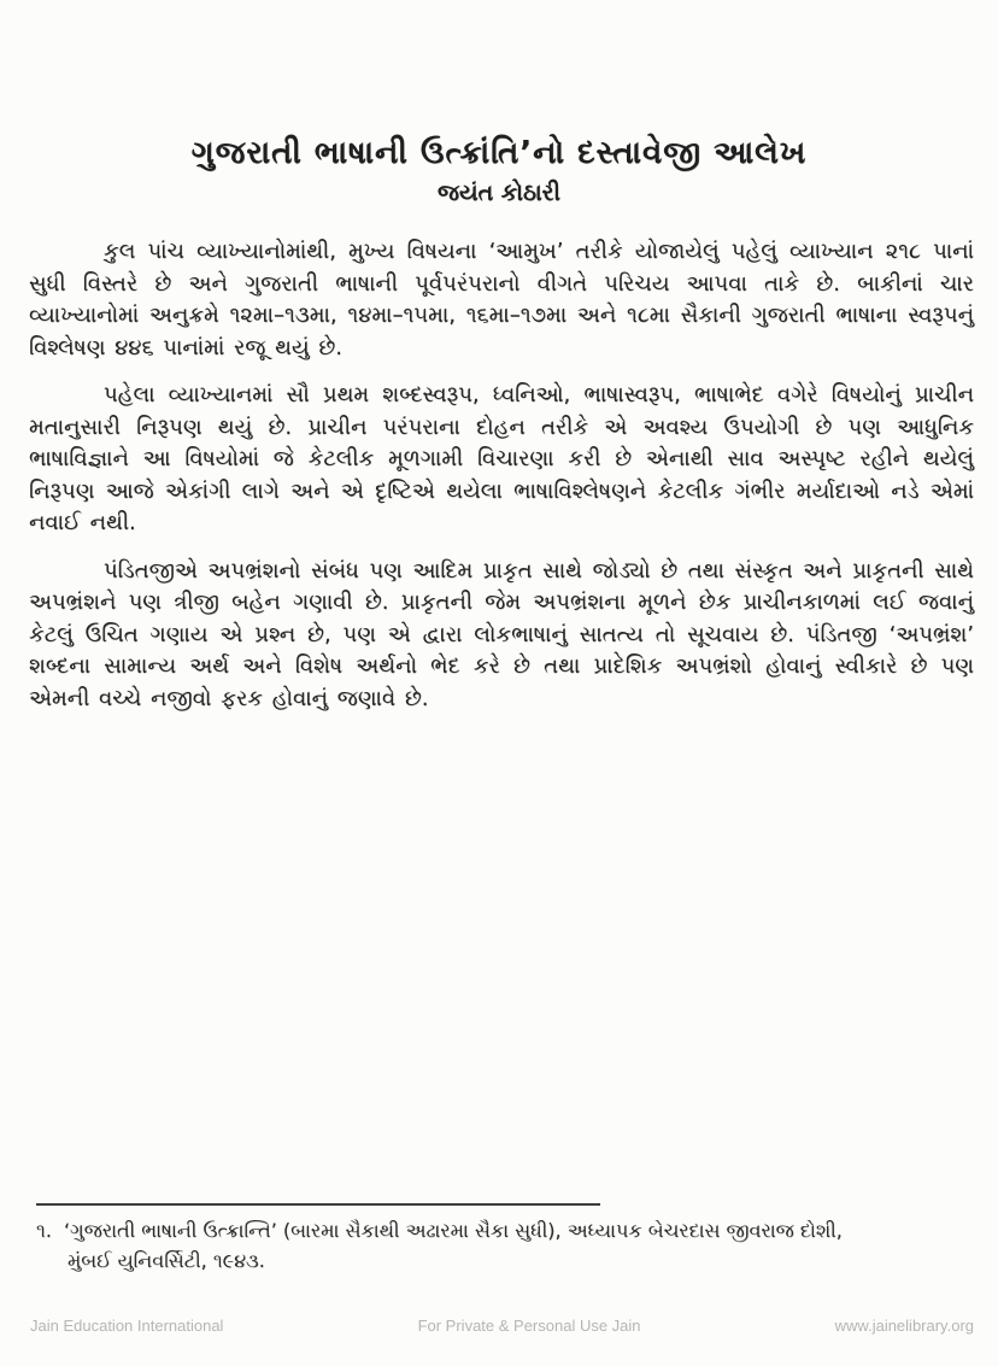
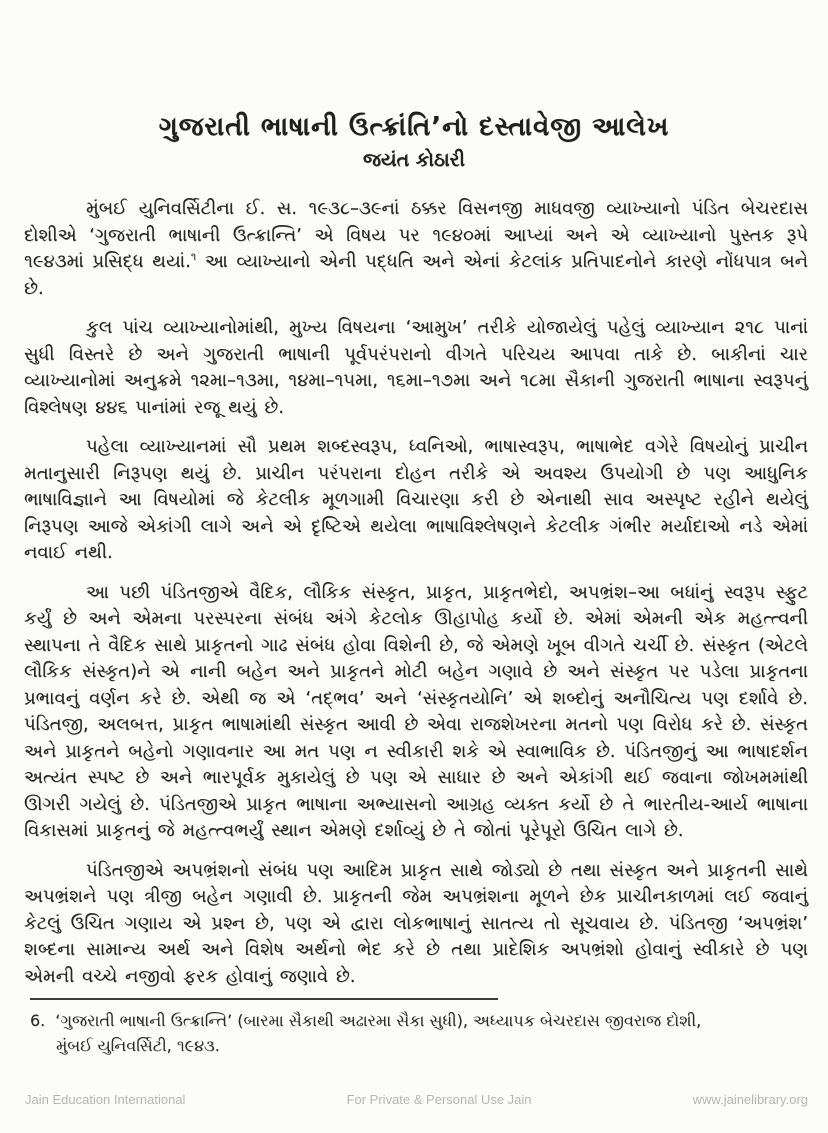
  ગુજરાતી ભાષાની ઉત્ક્રાંતિ’નો દસ્તાવેજી આલેખ
  જયંત કોઠારી
+ મુંબઈ યુનિવર્સિટીના ઈ. સ. ૧૯૩૮–૩૯નાં ઠક્કર વિસનજી માધવજી વ્યાખ્યાનો પંડિત બેચરદાસ દોશીએ ‘ગુજરાતી ભાષાની ઉત્ક્રાન્તિ’ એ વિષય પર ૧૯૪૦માં આપ્યાં અને એ વ્યાખ્યાનો પુસ્તક રૂપે ૧૯૪૩માં પ્રસિદ્ધ થયાં.૧ આ વ્યાખ્યાનો એની પદ્ધતિ અને એનાં કેટલાંક પ્રતિપાદનોને કારણે નોંધપાત્ર બને છે.
  કુલ પાંચ વ્યાખ્યાનોમાંથી, મુખ્ય વિષયના ‘આમુખ’ તરીકે યોજાયેલું પહેલું વ્યાખ્યાન ૨૧૮ પાનાં સુધી વિસ્તરે છે અને ગુજરાતી ભાષાની પૂર્વપરંપરાનો વીગતે પરિચય આપવા તાકે છે. બાકીનાં ચાર વ્યાખ્યાનોમાં અનુક્રમે ૧૨મા–૧૩મા, ૧૪મા–૧૫મા, ૧૬મા–૧૭મા અને ૧૮મા સૈકાની ગુજરાતી ભાષાના સ્વરૂપનું વિશ્લેષણ ૪૪૬ પાનાંમાં રજૂ થયું છે.
  પહેલા વ્યાખ્યાનમાં સૌ પ્રથમ શબ્દસ્વરૂપ, ધ્વનિઓ, ભાષાસ્વરૂપ, ભાષાભેદ વગેરે વિષયોનું પ્રાચીન મતાનુસારી નિરૂપણ થયું છે. પ્રાચીન પરંપરાના દોહન તરીકે એ અવશ્ય ઉપયોગી છે પણ આધુનિક ભાષાવિજ્ઞાને આ વિષયોમાં જે કેટલીક મૂળગામી વિચારણા કરી છે એનાથી સાવ અસ્પૃષ્ટ રહીને થયેલું નિરૂપણ આજે એકાંગી લાગે અને એ દૃષ્ટિએ થયેલા ભાષાવિશ્લેષણને કેટલીક ગંભીર મર્યાદાઓ નડે એમાં નવાઈ નથી.
+ આ પછી પંડિતજીએ વૈદિક, લૌકિક સંસ્કૃત, પ્રાકૃત, પ્રાકૃતભેદો, અપભ્રંશ–આ બધાંનું સ્વરૂપ સ્ફુટ કર્યું છે અને એમના પરસ્પરના સંબંધ અંગે કેટલોક ઊહાપોહ કર્યો છે. એમાં એમની એક મહત્ત્વની સ્થાપના તે વૈદિક સાથે પ્રાકૃતનો ગાઢ સંબંધ હોવા વિશેની છે, જે એમણે ખૂબ વીગતે ચર્ચી છે. સંસ્કૃત (એટલે લૌકિક સંસ્કૃત)ને એ નાની બહેન અને પ્રાકૃતને મોટી બહેન ગણાવે છે અને સંસ્કૃત પર પડેલા પ્રાકૃતના પ્રભાવનું વર્ણન કરે છે. એથી જ એ ‘તદ્ભવ’ અને ‘સંસ્કૃતયોનિ’ એ શબ્દોનું અનૌચિત્ય પણ દર્શાવે છે. પંડિતજી, અલબત્ત, પ્રાકૃત ભાષામાંથી સંસ્કૃત આવી છે એવા રાજશેખરના મતનો પણ વિરોધ કરે છે. સંસ્કૃત અને પ્રાકૃતને બહેનો ગણાવનાર આ મત પણ ન સ્વીકારી શકે એ સ્વાભાવિક છે. પંડિતજીનું આ ભાષાદર્શન અત્યંત સ્પષ્ટ છે અને ભારપૂર્વક મુકાયેલું છે પણ એ સાધાર છે અને એકાંગી થઈ જવાના જોખમમાંથી ઊગરી ગયેલું છે. પંડિતજીએ પ્રાકૃત ભાષાના અભ્યાસનો આગ્રહ વ્યક્ત કર્યો છે તે ભારતીય-આર્ય ભાષાના વિકાસમાં પ્રાકૃતનું જે મહત્ત્વભર્યું સ્થાન એમણે દર્શાવ્યું છે તે જોતાં પૂરેપૂરો ઉચિત લાગે છે.
  પંડિતજીએ અપભ્રંશનો સંબંધ પણ આદિમ પ્રાકૃત સાથે જોડ્યો છે તથા સંસ્કૃત અને પ્રાકૃતની સાથે અપભ્રંશને પણ ત્રીજી બહેન ગણાવી છે. પ્રાકૃતની જેમ અપભ્રંશના મૂળને છેક પ્રાચીનકાળમાં લઈ જવાનું કેટલું ઉચિત ગણાય એ પ્રશ્ન છે, પણ એ દ્વારા લોકભાષાનું સાતત્ય તો સૂચવાય છે. પંડિતજી ‘અપભ્રંશ’ શબ્દના સામાન્ય અર્થ અને વિશેષ અર્થનો ભેદ કરે છે તથા પ્રાદેશિક અપભ્રંશો હોવાનું સ્વીકારે છે પણ એમની વચ્ચે નજીવો ફરક હોવાનું જણાવે છે.
- ૧. ‘ગુજરાતી ભાષાની ઉત્ક્રાન્તિ’ (બારમા સૈકાથી અઢારમા સૈકા સુધી), અધ્યાપક બેચરદાસ જીવરાજ દોશી,
+ 6. ‘ગુજરાતી ભાષાની ઉત્ક્રાન્તિ’ (બારમા સૈકાથી અઢારમા સૈકા સુધી), અધ્યાપક બેચરદાસ જીવરાજ દોશી,
  મુંબઈ યુનિવર્સિટી, ૧૯૪૩.
  Jain Education International
  For Private & Personal Use Jain
  www.jainelibrary.org
